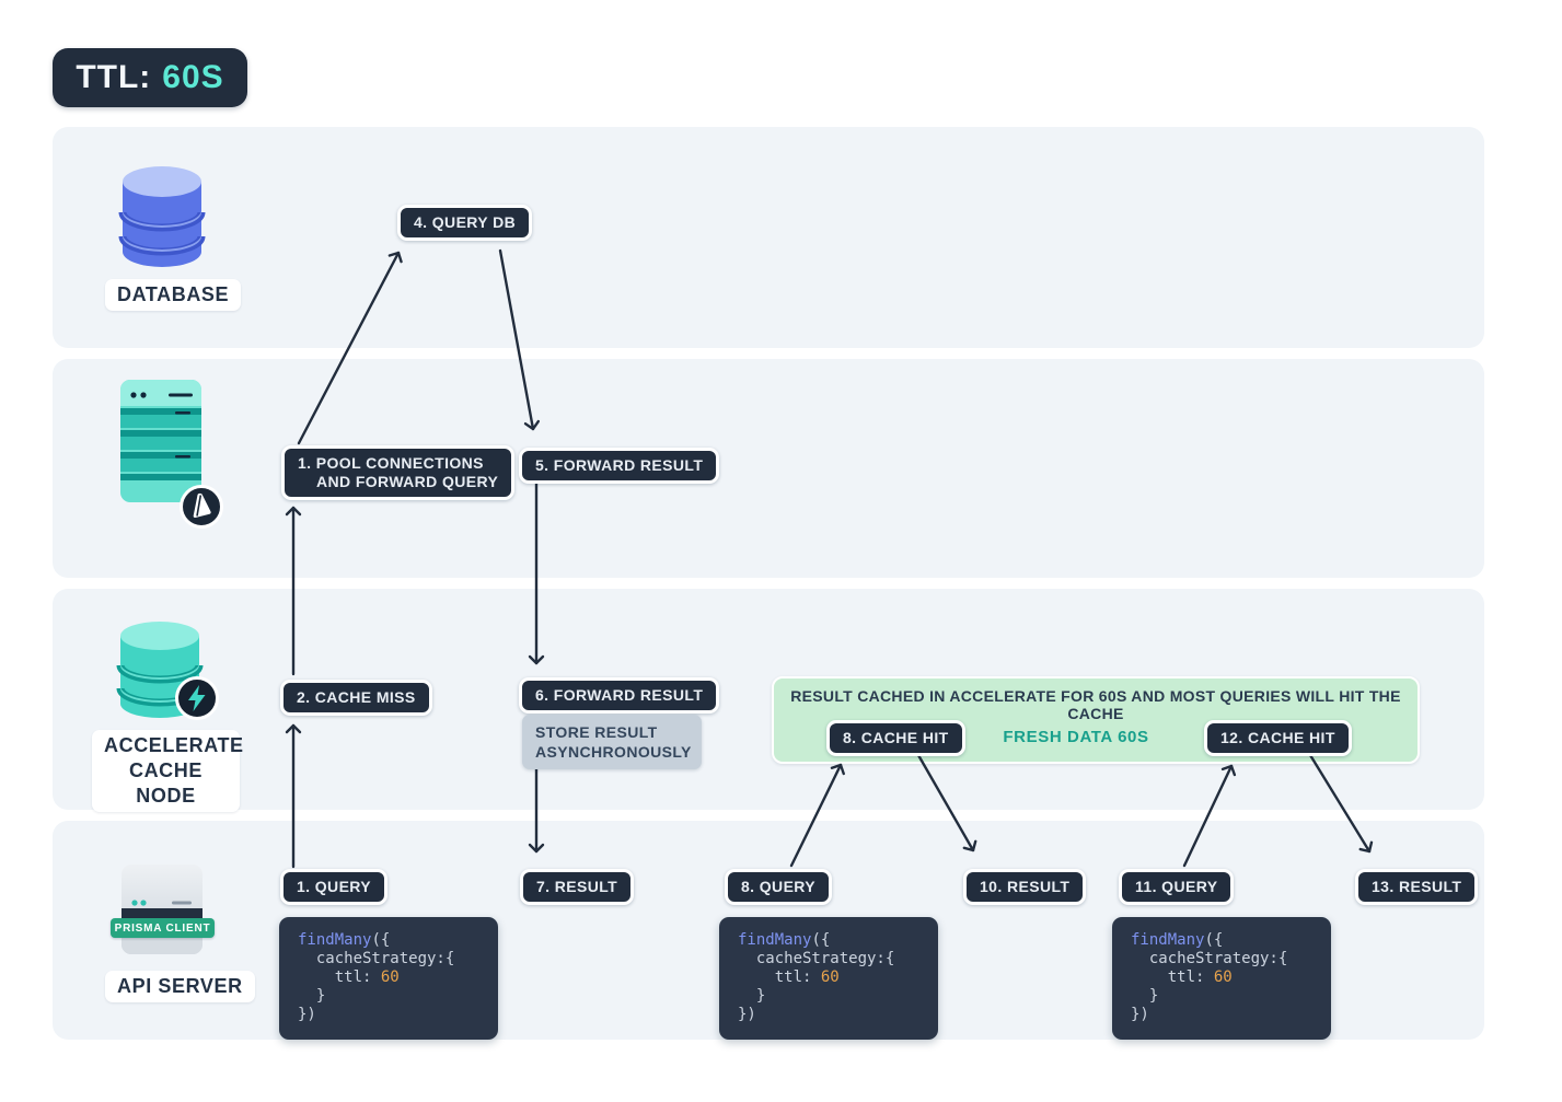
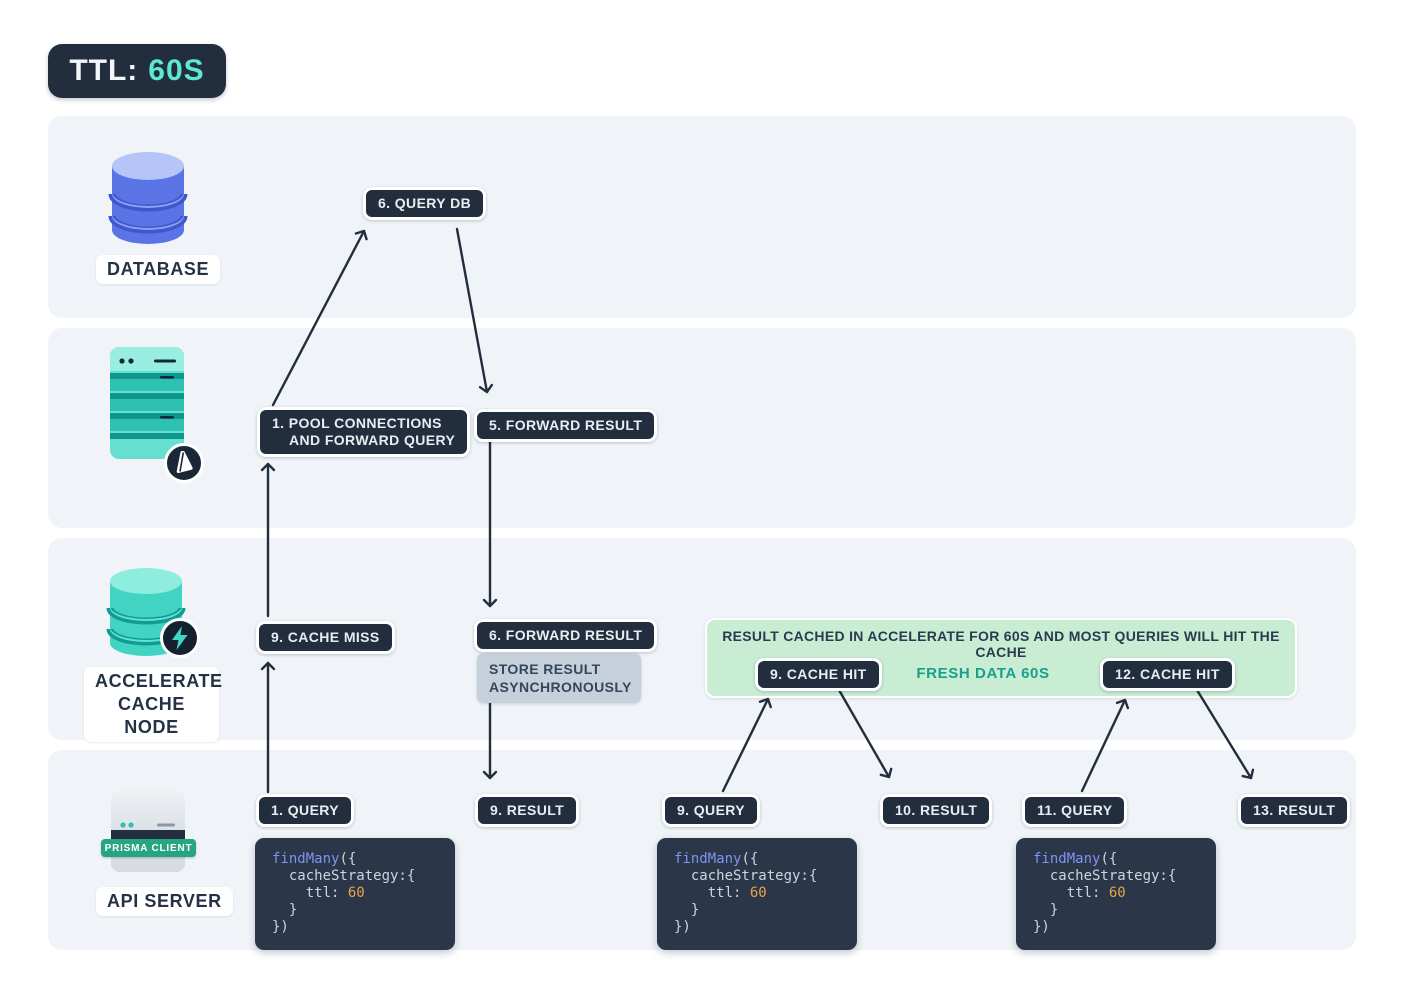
  TTL:
  60S
  DATABASE
  ACCELERATE
  CACHE NODE
  PRISMA CLIENT
  API SERVER
- 4. QUERY DB
+ 6. QUERY DB
  1. POOL CONNECTIONS
  AND FORWARD QUERY
  5. FORWARD RESULT
- 2. CACHE MISS
+ 9. CACHE MISS
  6. FORWARD RESULT
  STORE RESULT
  ASYNCHRONOUSLY
  RESULT CACHED IN ACCELERATE FOR 60S AND MOST QUERIES WILL HIT THE CACHE
- 8. CACHE HIT
+ 9. CACHE HIT
  FRESH DATA 60S
  12. CACHE HIT
  1. QUERY
- 7. RESULT
+ 9. RESULT
- 8. QUERY
+ 9. QUERY
  10. RESULT
  11. QUERY
  13. RESULT
  findMany({
  cacheStrategy:{
  ttl: 60
  }
  })
  findMany({
  cacheStrategy:{
  ttl: 60
  }
  })
  findMany({
  cacheStrategy:{
  ttl: 60
  }
  })
